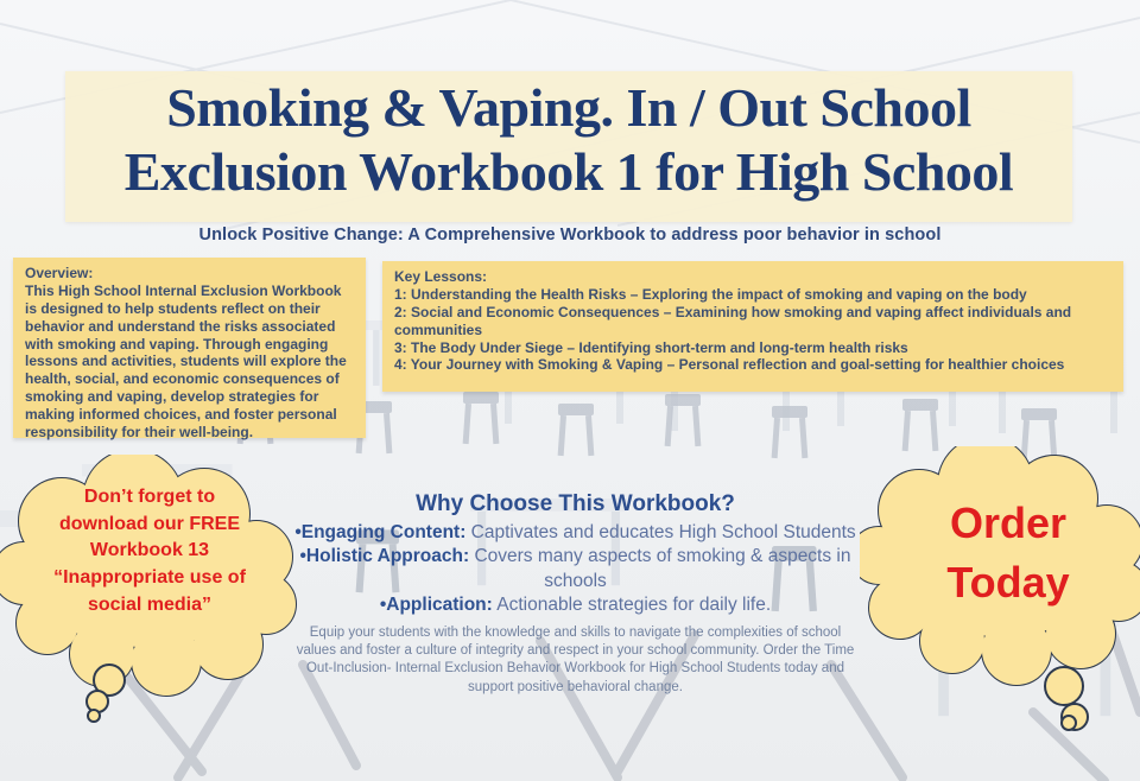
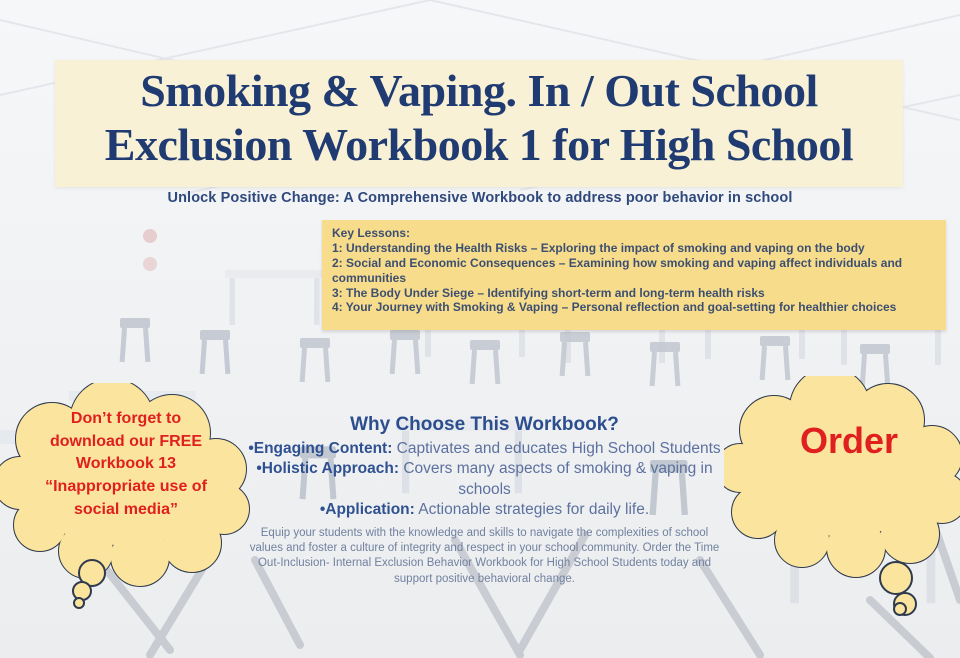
  Smoking & Vaping. In / Out School
  Exclusion Workbook 1 for High School
  Unlock Positive Change: A Comprehensive Workbook to address poor behavior in school
- Overview:
- This High School Internal Exclusion Workbook is designed to help students reflect on their behavior and understand the risks associated with smoking and vaping. Through engaging lessons and activities, students will explore the health, social, and economic consequences of smoking and vaping, develop strategies for making informed choices, and foster personal responsibility for their well-being.
  Key Lessons:
  1: Understanding the Health Risks – Exploring the impact of smoking and vaping on the body
  2: Social and Economic Consequences – Examining how smoking and vaping affect individuals and communities
  3: The Body Under Siege – Identifying short-term and long-term health risks
  4: Your Journey with Smoking & Vaping – Personal reflection and goal-setting for healthier choices
  Don’t forget to download our FREE Workbook 13 “Inappropriate use of social media”
  Why Choose This Workbook?
  •Engaging Content: Captivates and educates High School Students
- •Holistic Approach: Covers many aspects of smoking & aspects in schools
+ •Holistic Approach: Covers many aspects of smoking & vaping in schools
  •Application: Actionable strategies for daily life.
  Equip your students with the knowledge and skills to navigate the complexities of school values and foster a culture of integrity and respect in your school community. Order the Time Out-Inclusion- Internal Exclusion Behavior Workbook for High School Students today and support positive behavioral change.
  Order
- Today
